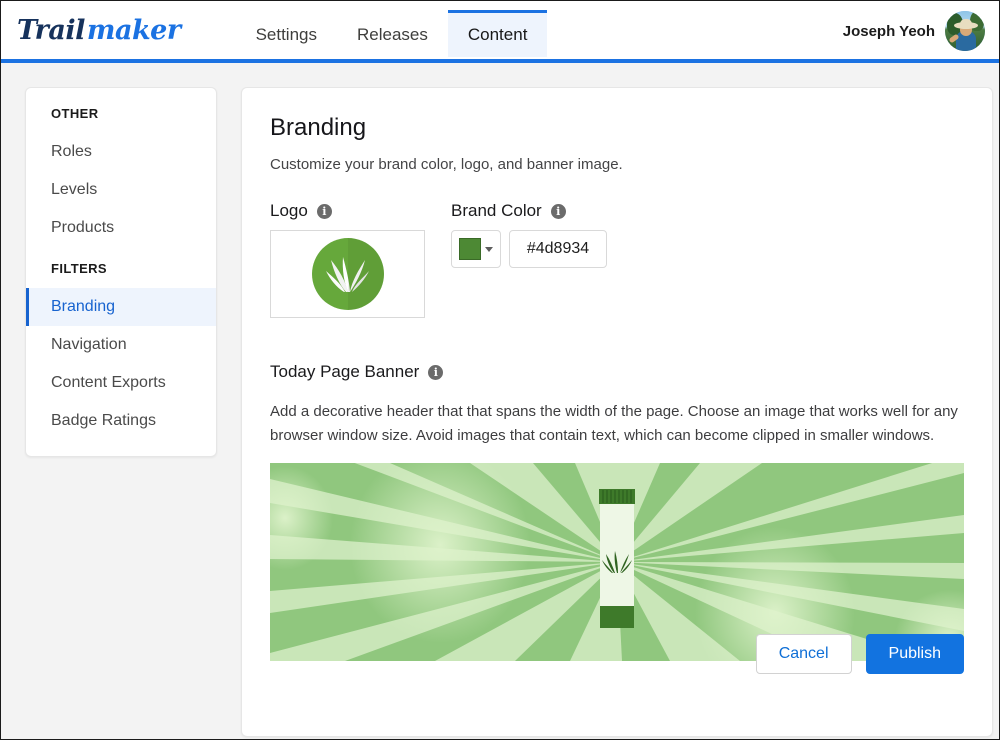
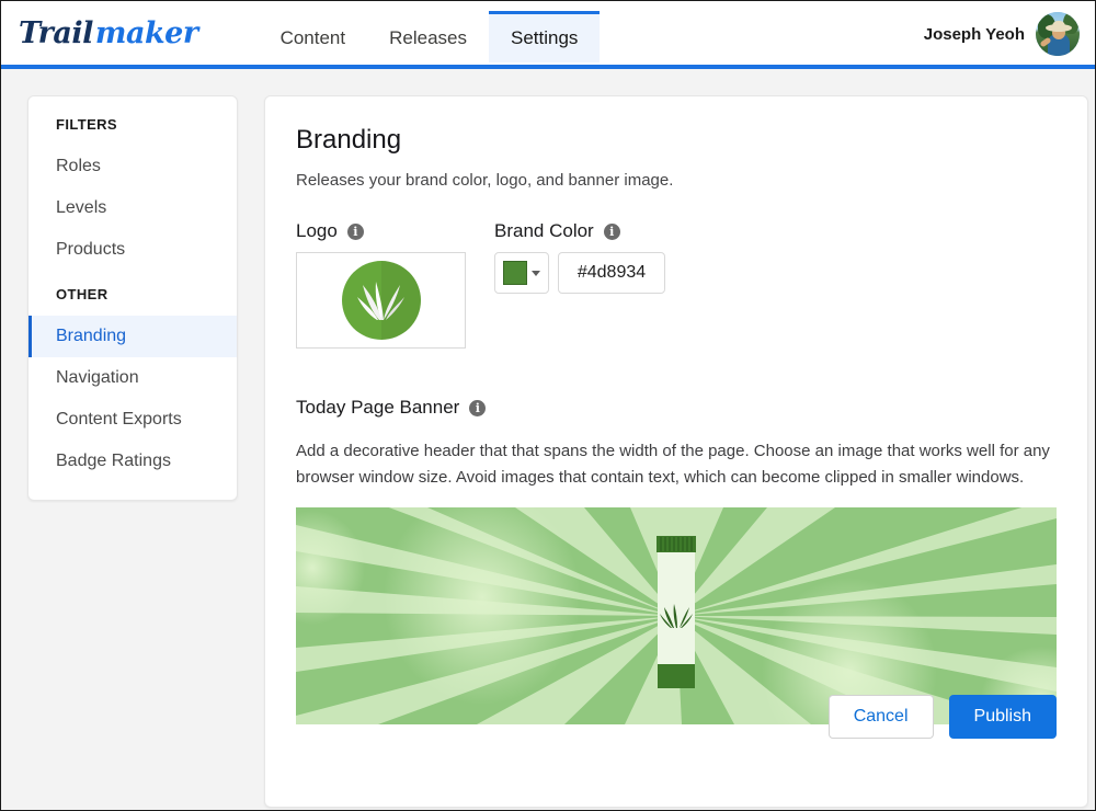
  Trail
  maker
- Settings
+ Content
  Releases
- Content
+ Settings
  Joseph Yeoh
- OTHER
+ FILTERS
  Roles
  Levels
  Products
- FILTERS
+ OTHER
  Branding
  Navigation
  Content Exports
  Badge Ratings
  Branding
- Customize your brand color, logo, and banner image.
+ Releases your brand color, logo, and banner image.
  Logo
  i
  Brand Color
  i
  #4d8934
  Today Page Banner
  i
  Add a decorative header that that spans the width of the page. Choose an image that works well for any browser window size. Avoid images that contain text, which can become clipped in smaller windows.
  Cancel
  Publish
